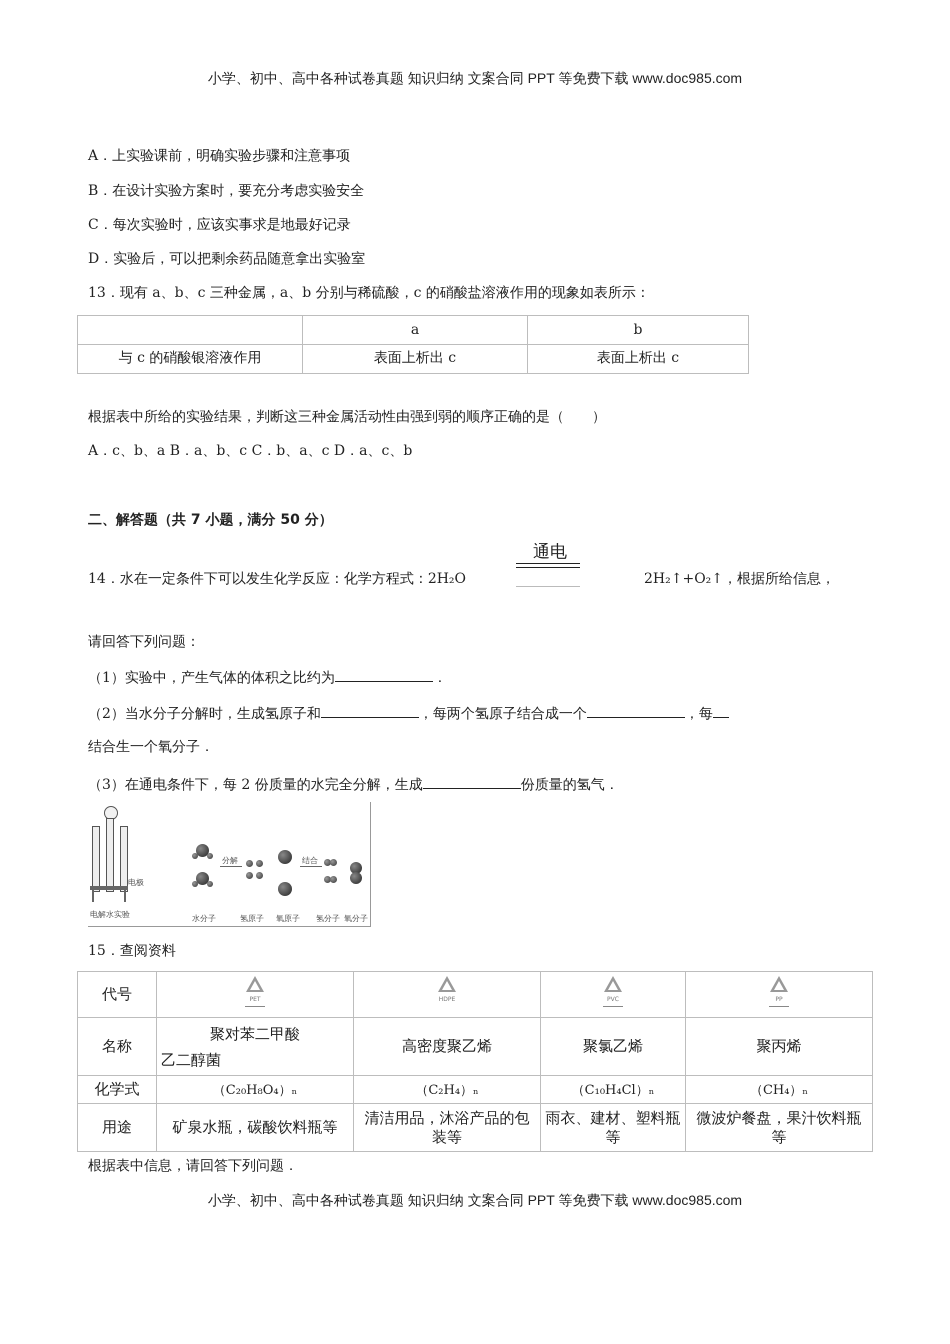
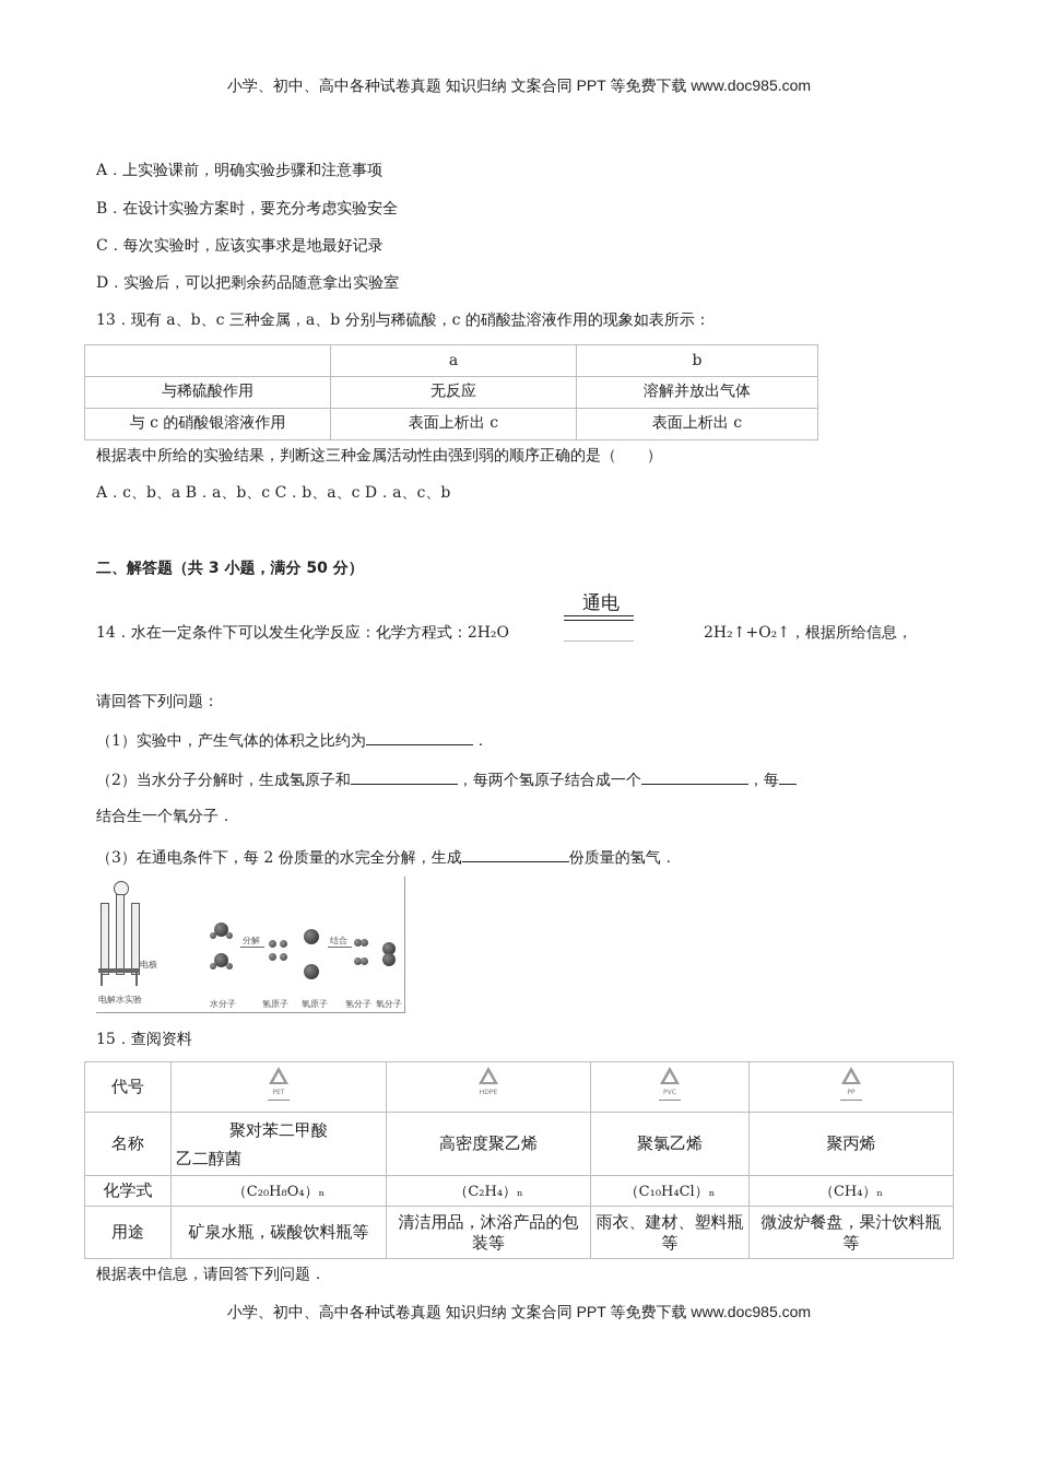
  小学、初中、高中各种试卷真题 知识归纳 文案合同 PPT 等免费下载 www.doc985.com
  A．上实验课前，明确实验步骤和注意事项
  B．在设计实验方案时，要充分考虑实验安全
  C．每次实验时，应该实事求是地最好记录
  D．实验后，可以把剩余药品随意拿出实验室
  13．现有 a、b、c 三种金属，a、b 分别与稀硫酸，c 的硝酸盐溶液作用的现象如表所示：
  	a	b
+ 与稀硫酸作用	无反应	溶解并放出气体
  与 c 的硝酸银溶液作用	表面上析出 c	表面上析出 c
  根据表中所给的实验结果，判断这三种金属活动性由强到弱的顺序正确的是（ ）
  A．c、b、a B．a、b、c C．b、a、c D．a、c、b
- 二、解答题（共 7 小题，满分 50 分）
+ 二、解答题（共 3 小题，满分 50 分）
  通电
  14．水在一定条件下可以发生化学反应：化学方程式：2H₂O
  2H₂↑+O₂↑，根据所给信息，
  请回答下列问题：
  （1）实验中，产生气体的体积之比约为 ．
  （2）当水分子分解时，生成氢原子和 ，每两个氢原子结合成一个 ，每
  结合生一个氧分子．
  （3）在通电条件下，每 2 份质量的水完全分解，生成 份质量的氢气．
  电极
  电解水实验
  分解
  结合
  水分子
  氢原子
  氧原子
  氢分子
  氧分子
  15．查阅资料
  名称	聚对苯二甲酸 乙二醇菌	高密度聚乙烯	聚氯乙烯	聚丙烯
  化学式	（C₂₀H₈O₄）ₙ	（C₂H₄）ₙ	（C₁₀H₄Cl）ₙ	（CH₄）ₙ
  用途	矿泉水瓶，碳酸饮料瓶等	清洁用品，沐浴产品的包装等	雨衣、建材、塑料瓶等	微波炉餐盘，果汁饮料瓶等
  根据表中信息，请回答下列问题．
  小学、初中、高中各种试卷真题 知识归纳 文案合同 PPT 等免费下载 www.doc985.com
